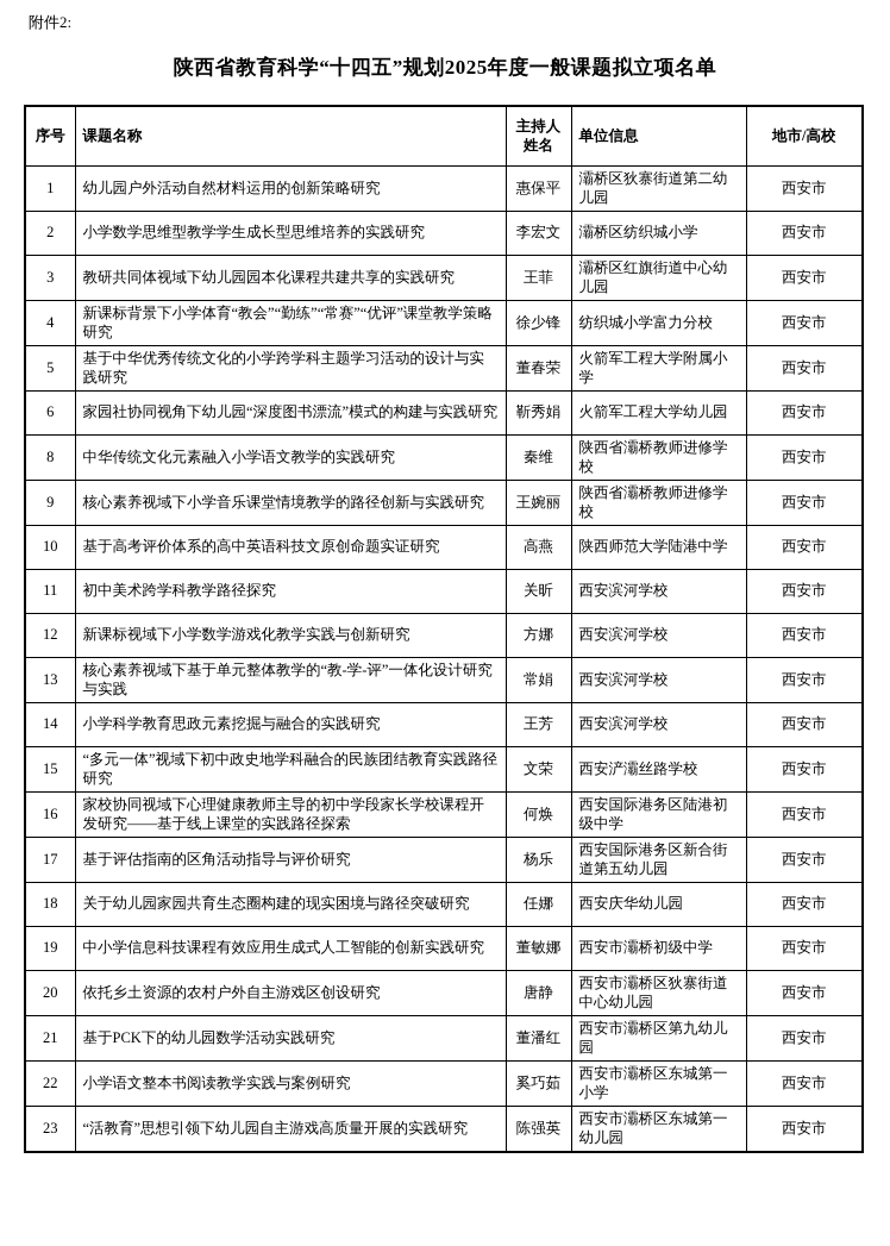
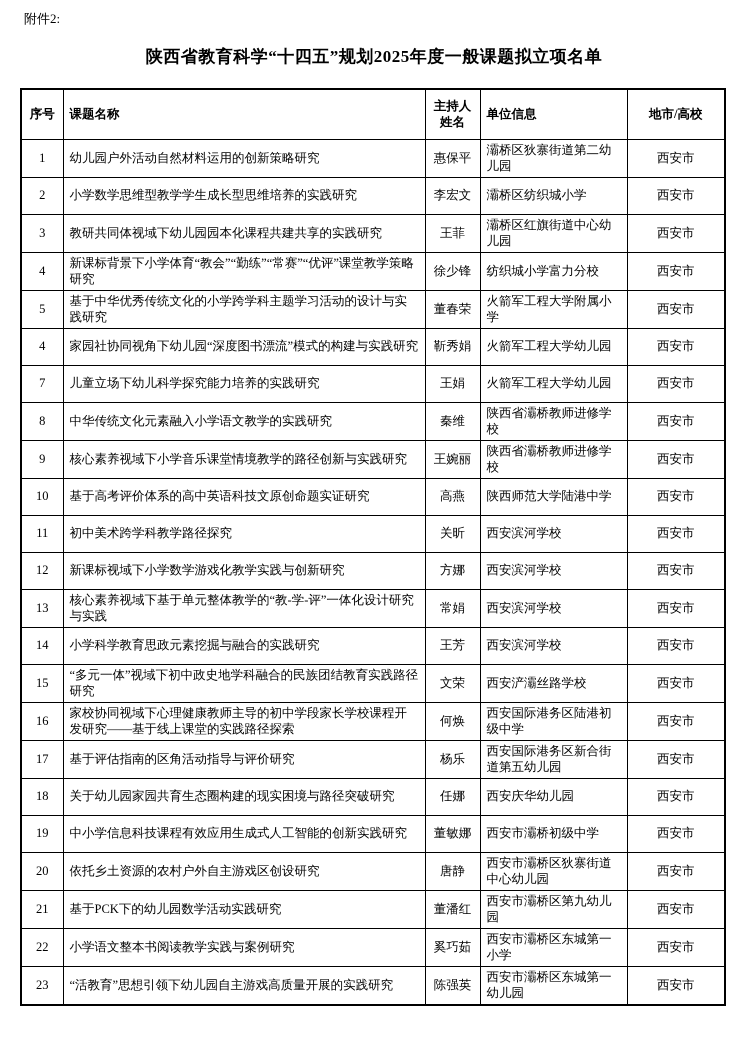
  附件2:
  陕西省教育科学“十四五”规划2025年度一般课题拟立项名单
  序号	课题名称	主持人姓名	单位信息	地市/高校
  1	幼儿园户外活动自然材料运用的创新策略研究	惠保平	灞桥区狄寨街道第二幼儿园	西安市
  2	小学数学思维型教学学生成长型思维培养的实践研究	李宏文	灞桥区纺织城小学	西安市
  3	教研共同体视域下幼儿园园本化课程共建共享的实践研究	王菲	灞桥区红旗街道中心幼儿园	西安市
  4	新课标背景下小学体育“教会”“勤练”“常赛”“优评”课堂教学策略研究	徐少锋	纺织城小学富力分校	西安市
  5	基于中华优秀传统文化的小学跨学科主题学习活动的设计与实践研究	董春荣	火箭军工程大学附属小学	西安市
- 6	家园社协同视角下幼儿园“深度图书漂流”模式的构建与实践研究	靳秀娟	火箭军工程大学幼儿园	西安市
+ 4	家园社协同视角下幼儿园“深度图书漂流”模式的构建与实践研究	靳秀娟	火箭军工程大学幼儿园	西安市
+ 7	儿童立场下幼儿科学探究能力培养的实践研究	王娟	火箭军工程大学幼儿园	西安市
  8	中华传统文化元素融入小学语文教学的实践研究	秦维	陕西省灞桥教师进修学校	西安市
  9	核心素养视域下小学音乐课堂情境教学的路径创新与实践研究	王婉丽	陕西省灞桥教师进修学校	西安市
  10	基于高考评价体系的高中英语科技文原创命题实证研究	高燕	陕西师范大学陆港中学	西安市
  11	初中美术跨学科教学路径探究	关昕	西安滨河学校	西安市
  12	新课标视域下小学数学游戏化教学实践与创新研究	方娜	西安滨河学校	西安市
  13	核心素养视域下基于单元整体教学的“教-学-评”一体化设计研究与实践	常娟	西安滨河学校	西安市
  14	小学科学教育思政元素挖掘与融合的实践研究	王芳	西安滨河学校	西安市
  15	“多元一体”视域下初中政史地学科融合的民族团结教育实践路径研究	文荣	西安浐灞丝路学校	西安市
  16	家校协同视域下心理健康教师主导的初中学段家长学校课程开发研究——基于线上课堂的实践路径探索	何焕	西安国际港务区陆港初级中学	西安市
  17	基于评估指南的区角活动指导与评价研究	杨乐	西安国际港务区新合街道第五幼儿园	西安市
  18	关于幼儿园家园共育生态圈构建的现实困境与路径突破研究	任娜	西安庆华幼儿园	西安市
  19	中小学信息科技课程有效应用生成式人工智能的创新实践研究	董敏娜	西安市灞桥初级中学	西安市
  20	依托乡土资源的农村户外自主游戏区创设研究	唐静	西安市灞桥区狄寨街道中心幼儿园	西安市
  21	基于PCK下的幼儿园数学活动实践研究	董潘红	西安市灞桥区第九幼儿园	西安市
  22	小学语文整本书阅读教学实践与案例研究	奚巧茹	西安市灞桥区东城第一小学	西安市
  23	“活教育”思想引领下幼儿园自主游戏高质量开展的实践研究	陈强英	西安市灞桥区东城第一幼儿园	西安市
